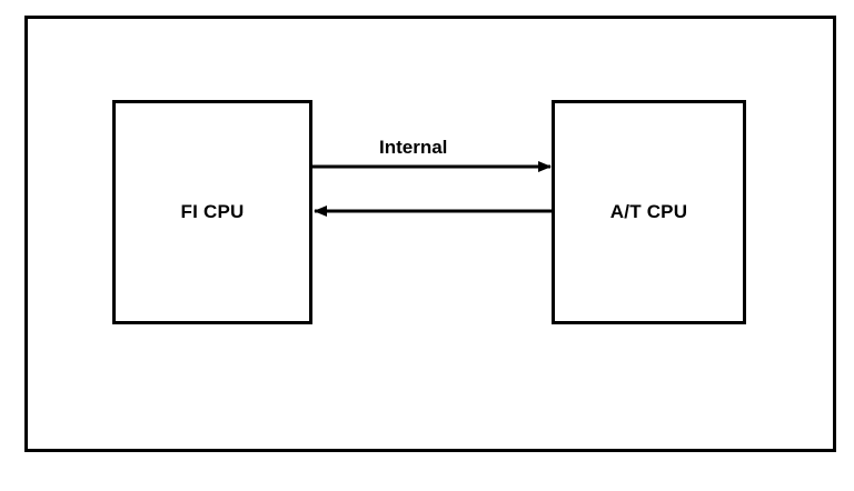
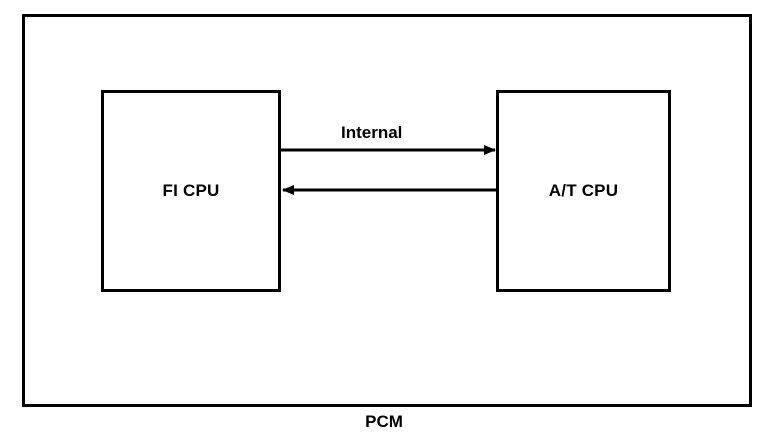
  FI CPU
  A/T CPU
  Internal
+ PCM
